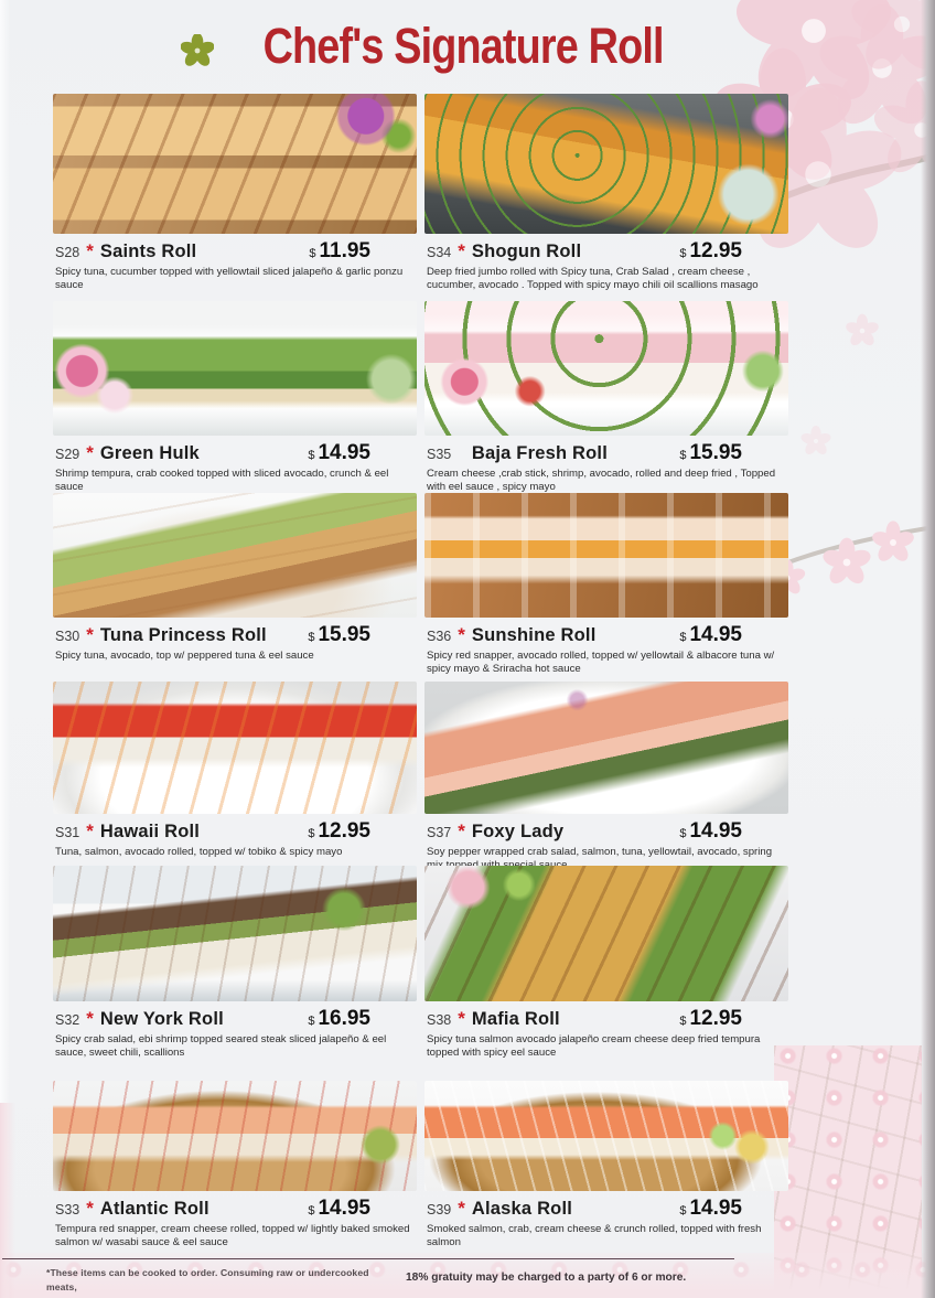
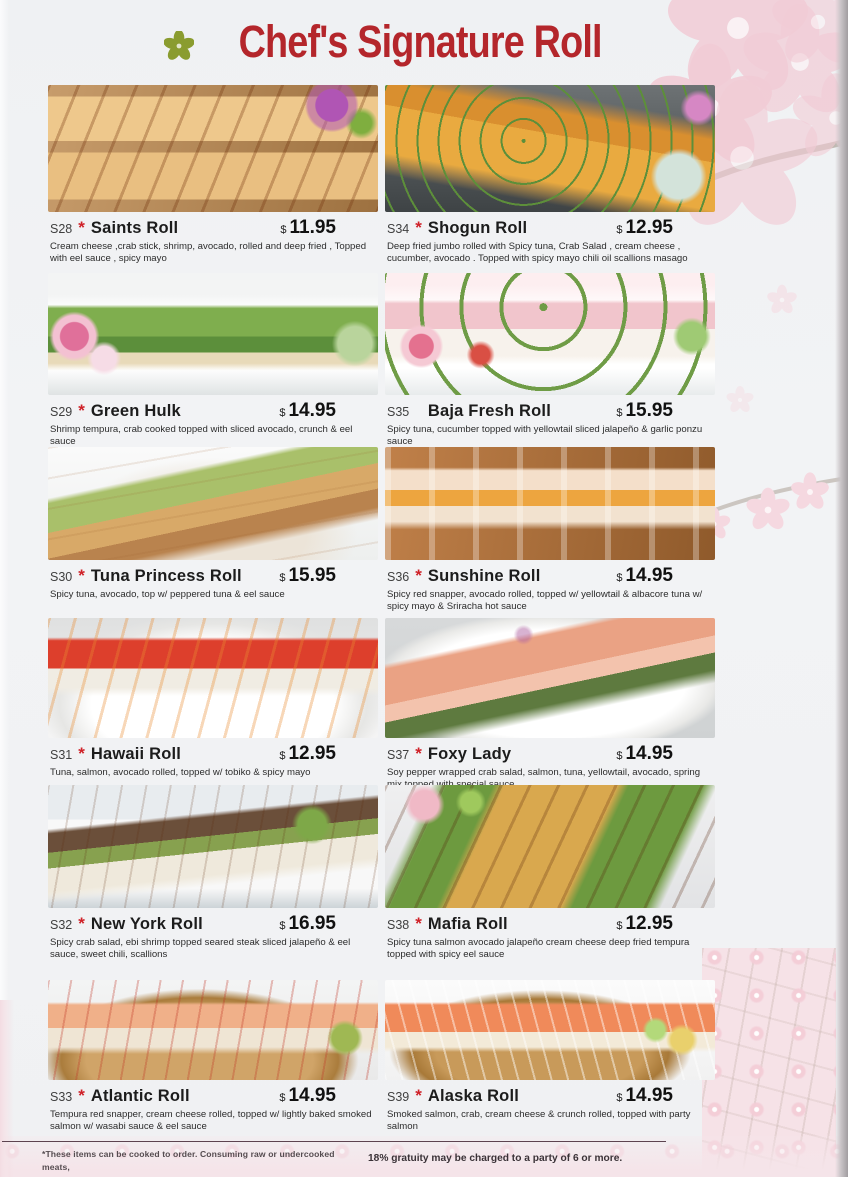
  Chef's Signature Roll
  S28
  *
  Saints Roll
  $ 11.95
- Spicy tuna, cucumber topped with yellowtail sliced jalapeño & garlic ponzu sauce
+ Cream cheese ,crab stick, shrimp, avocado, rolled and deep fried , Topped with eel sauce , spicy mayo
  S34
  *
  Shogun Roll
  $ 12.95
  Deep fried jumbo rolled with Spicy tuna, Crab Salad , cream cheese , cucumber, avocado . Topped with spicy mayo chili oil scallions masago
  S29
  *
  Green Hulk
  $ 14.95
  Shrimp tempura, crab cooked topped with sliced avocado, crunch & eel sauce
  S35
  Baja Fresh Roll
  $ 15.95
- Cream cheese ,crab stick, shrimp, avocado, rolled and deep fried , Topped with eel sauce , spicy mayo
+ Spicy tuna, cucumber topped with yellowtail sliced jalapeño & garlic ponzu sauce
  S30
  *
  Tuna Princess Roll
  $ 15.95
  Spicy tuna, avocado, top w/ peppered tuna & eel sauce
  S36
  *
  Sunshine Roll
  $ 14.95
  Spicy red snapper, avocado rolled, topped w/ yellowtail & albacore tuna w/ spicy mayo & Sriracha hot sauce
  S31
  *
  Hawaii Roll
  $ 12.95
  Tuna, salmon, avocado rolled, topped w/ tobiko & spicy mayo
  S37
  *
  Foxy Lady
  $ 14.95
  Soy pepper wrapped crab salad, salmon, tuna, yellowtail, avocado, spring
  S32
  *
  New York Roll
  $ 16.95
  Spicy crab salad, ebi shrimp topped seared steak sliced jalapeño & eel sauce, sweet chili, scallions
  S38
  *
  Mafia Roll
  $ 12.95
  Spicy tuna salmon avocado jalapeño cream cheese deep fried tempura topped with spicy eel sauce
  S33
  *
  Atlantic Roll
  $ 14.95
  Tempura red snapper, cream cheese rolled, topped w/ lightly baked smoked salmon w/ wasabi sauce & eel sauce
  S39
  *
  Alaska Roll
  $ 14.95
- Smoked salmon, crab, cream cheese & crunch rolled, topped with fresh salmon
+ Smoked salmon, crab, cream cheese & crunch rolled, topped with party salmon
  *These items can be cooked to order. Consuming raw or undercooked meats,
  18% gratuity may be charged to a party of 6 or more.
